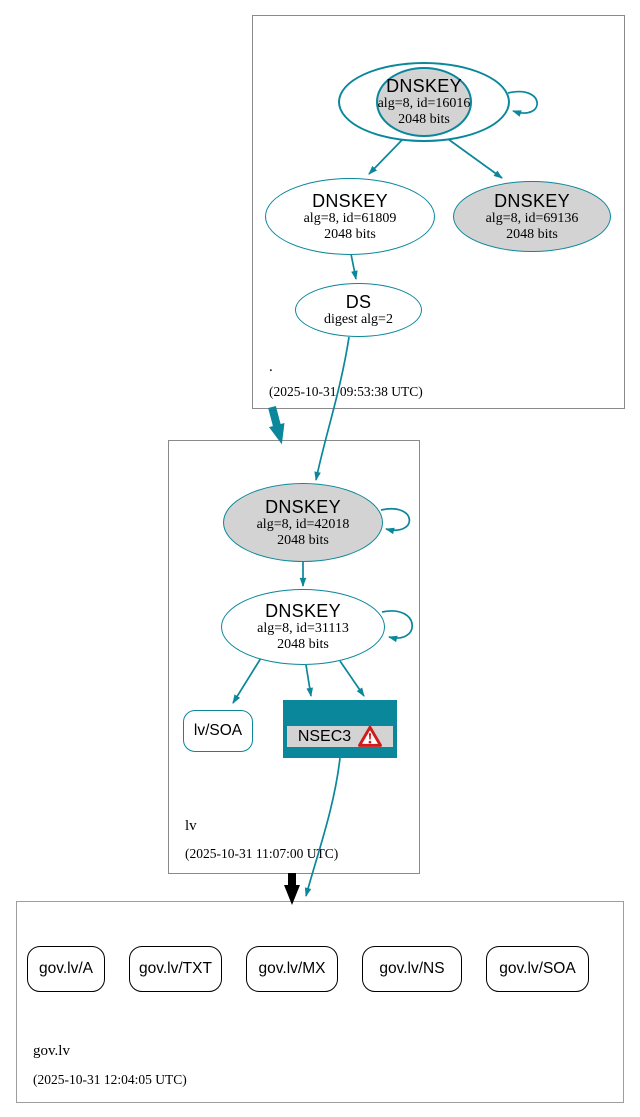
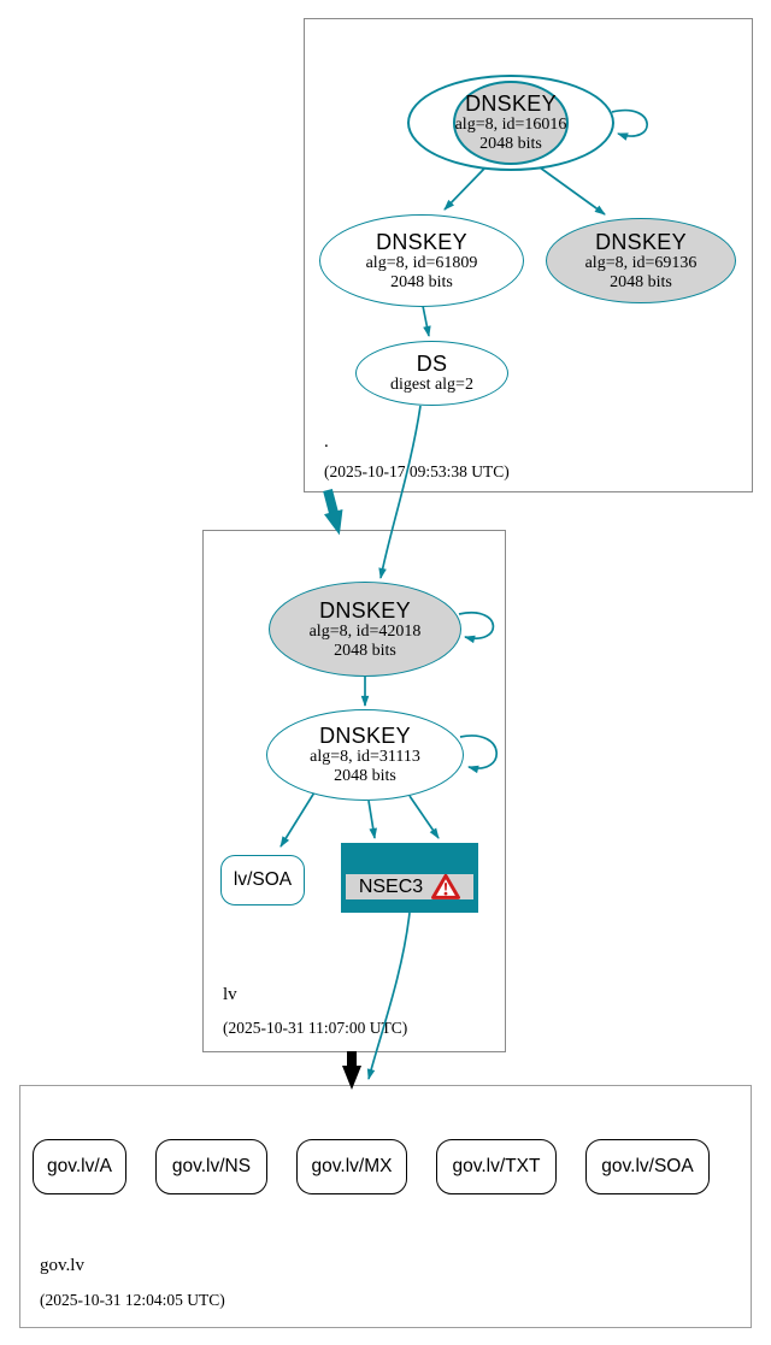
  .
- (2025-10-31 09:53:38 UTC)
+ (2025-10-17 09:53:38 UTC)
  lv
  (2025-10-31 11:07:00 UTC)
  gov.lv
  (2025-10-31 12:04:05 UTC)
  DNSKEY
  alg=8, id=16016
  2048 bits
  DNSKEY
  alg=8, id=61809
  2048 bits
  DNSKEY
  alg=8, id=69136
  2048 bits
  DS
  digest alg=2
  DNSKEY
  alg=8, id=42018
  2048 bits
  DNSKEY
  alg=8, id=31113
  2048 bits
  lv/SOA
  NSEC3
  gov.lv/A
- gov.lv/TXT
+ gov.lv/NS
  gov.lv/MX
- gov.lv/NS
+ gov.lv/TXT
  gov.lv/SOA
